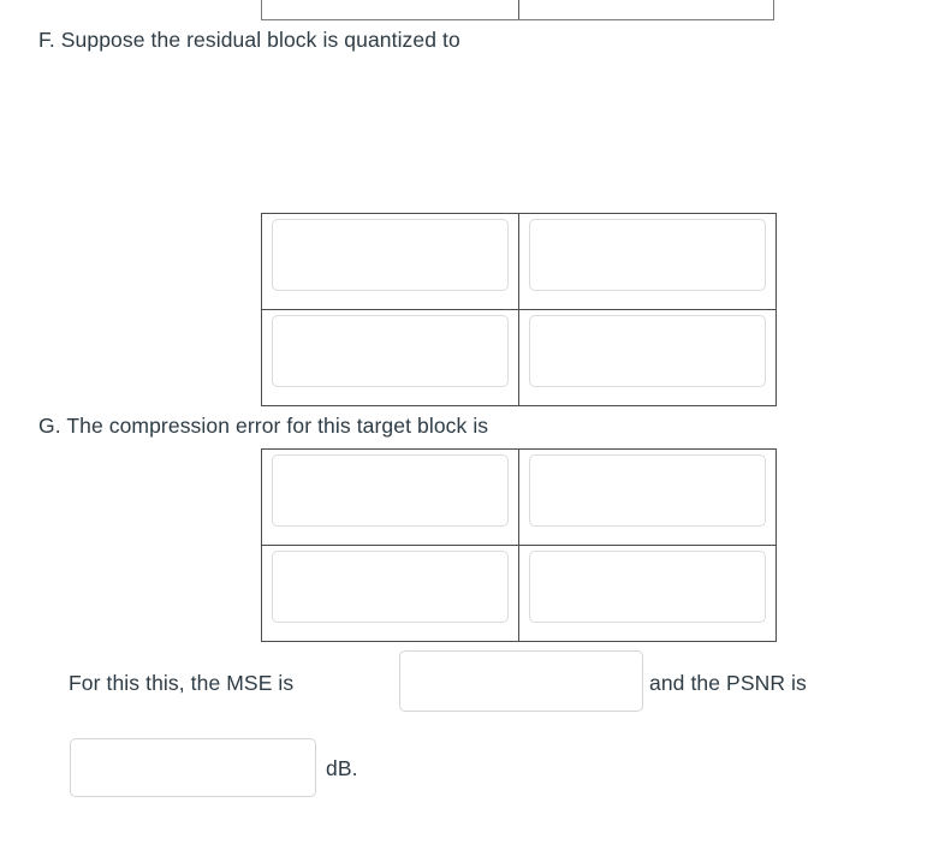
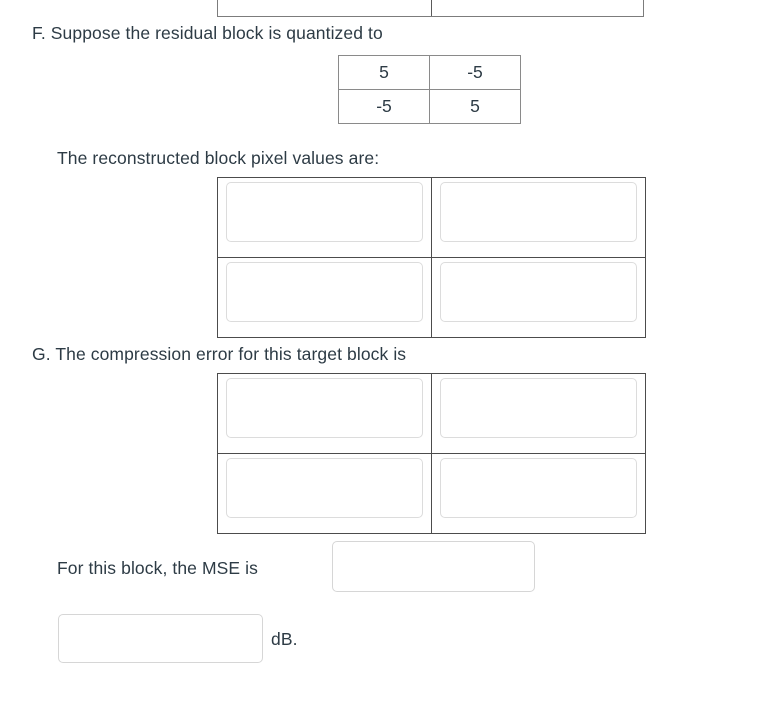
  F. Suppose the residual block is quantized to
+ 5	-5
+ -5	5
+ The reconstructed block pixel values are:
  G. The compression error for this target block is
- For this this, the MSE is
+ For this block, the MSE is
- and the PSNR is
  dB.
